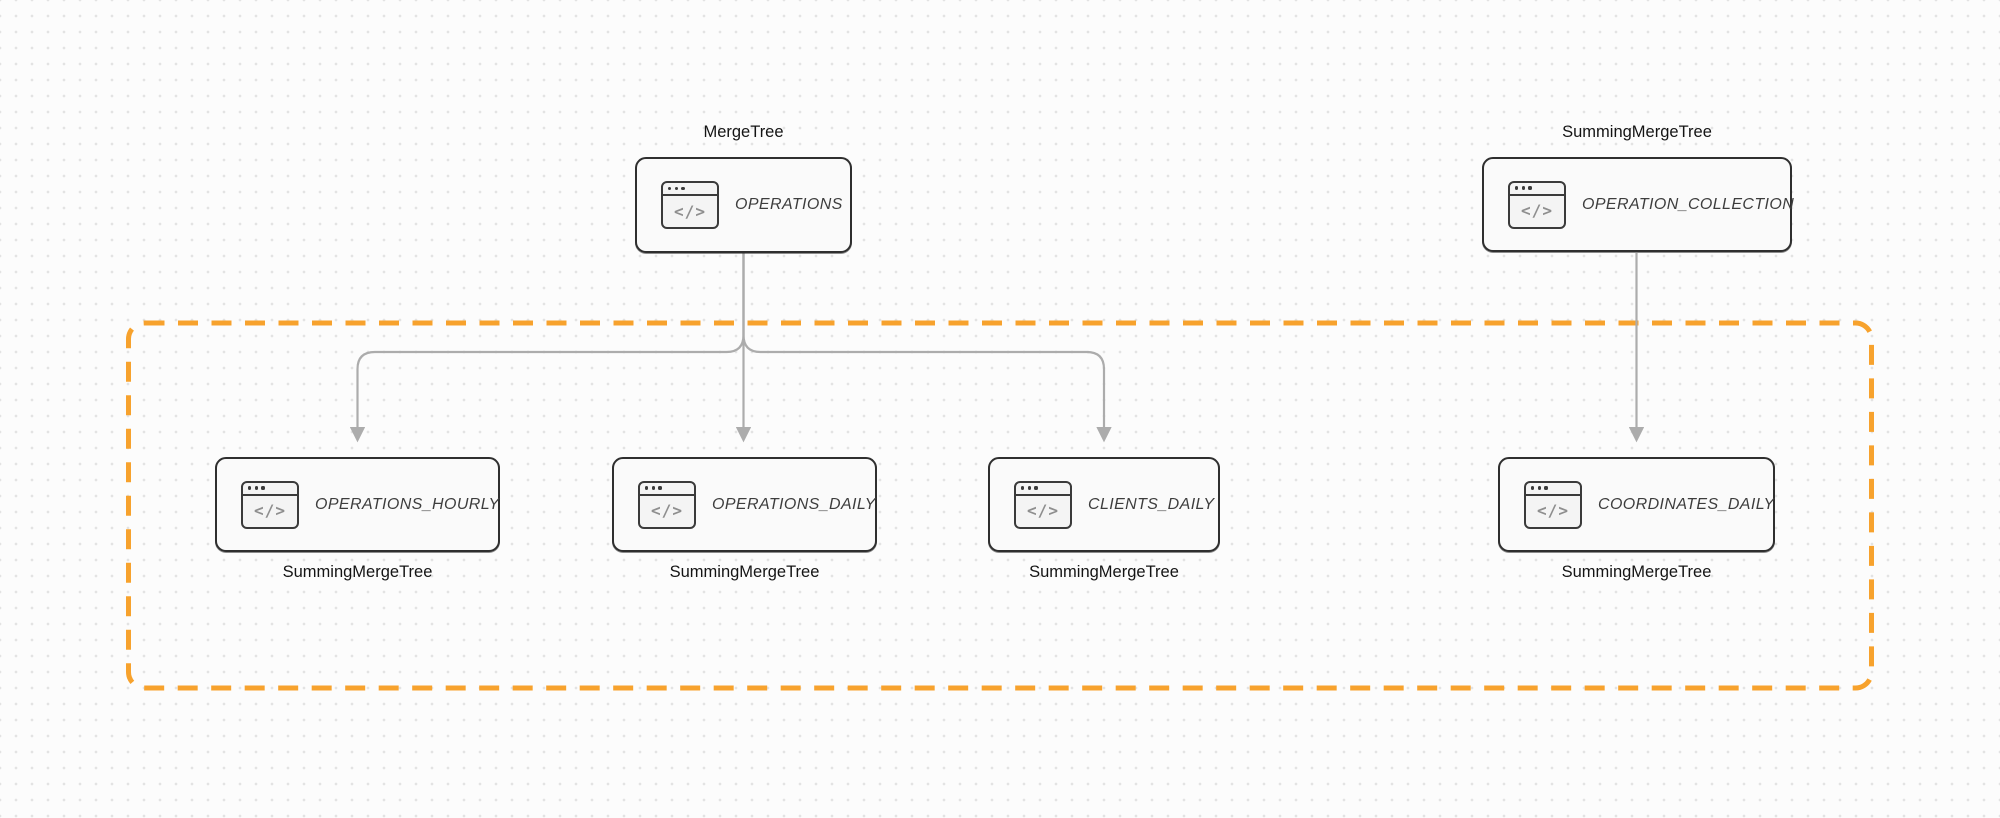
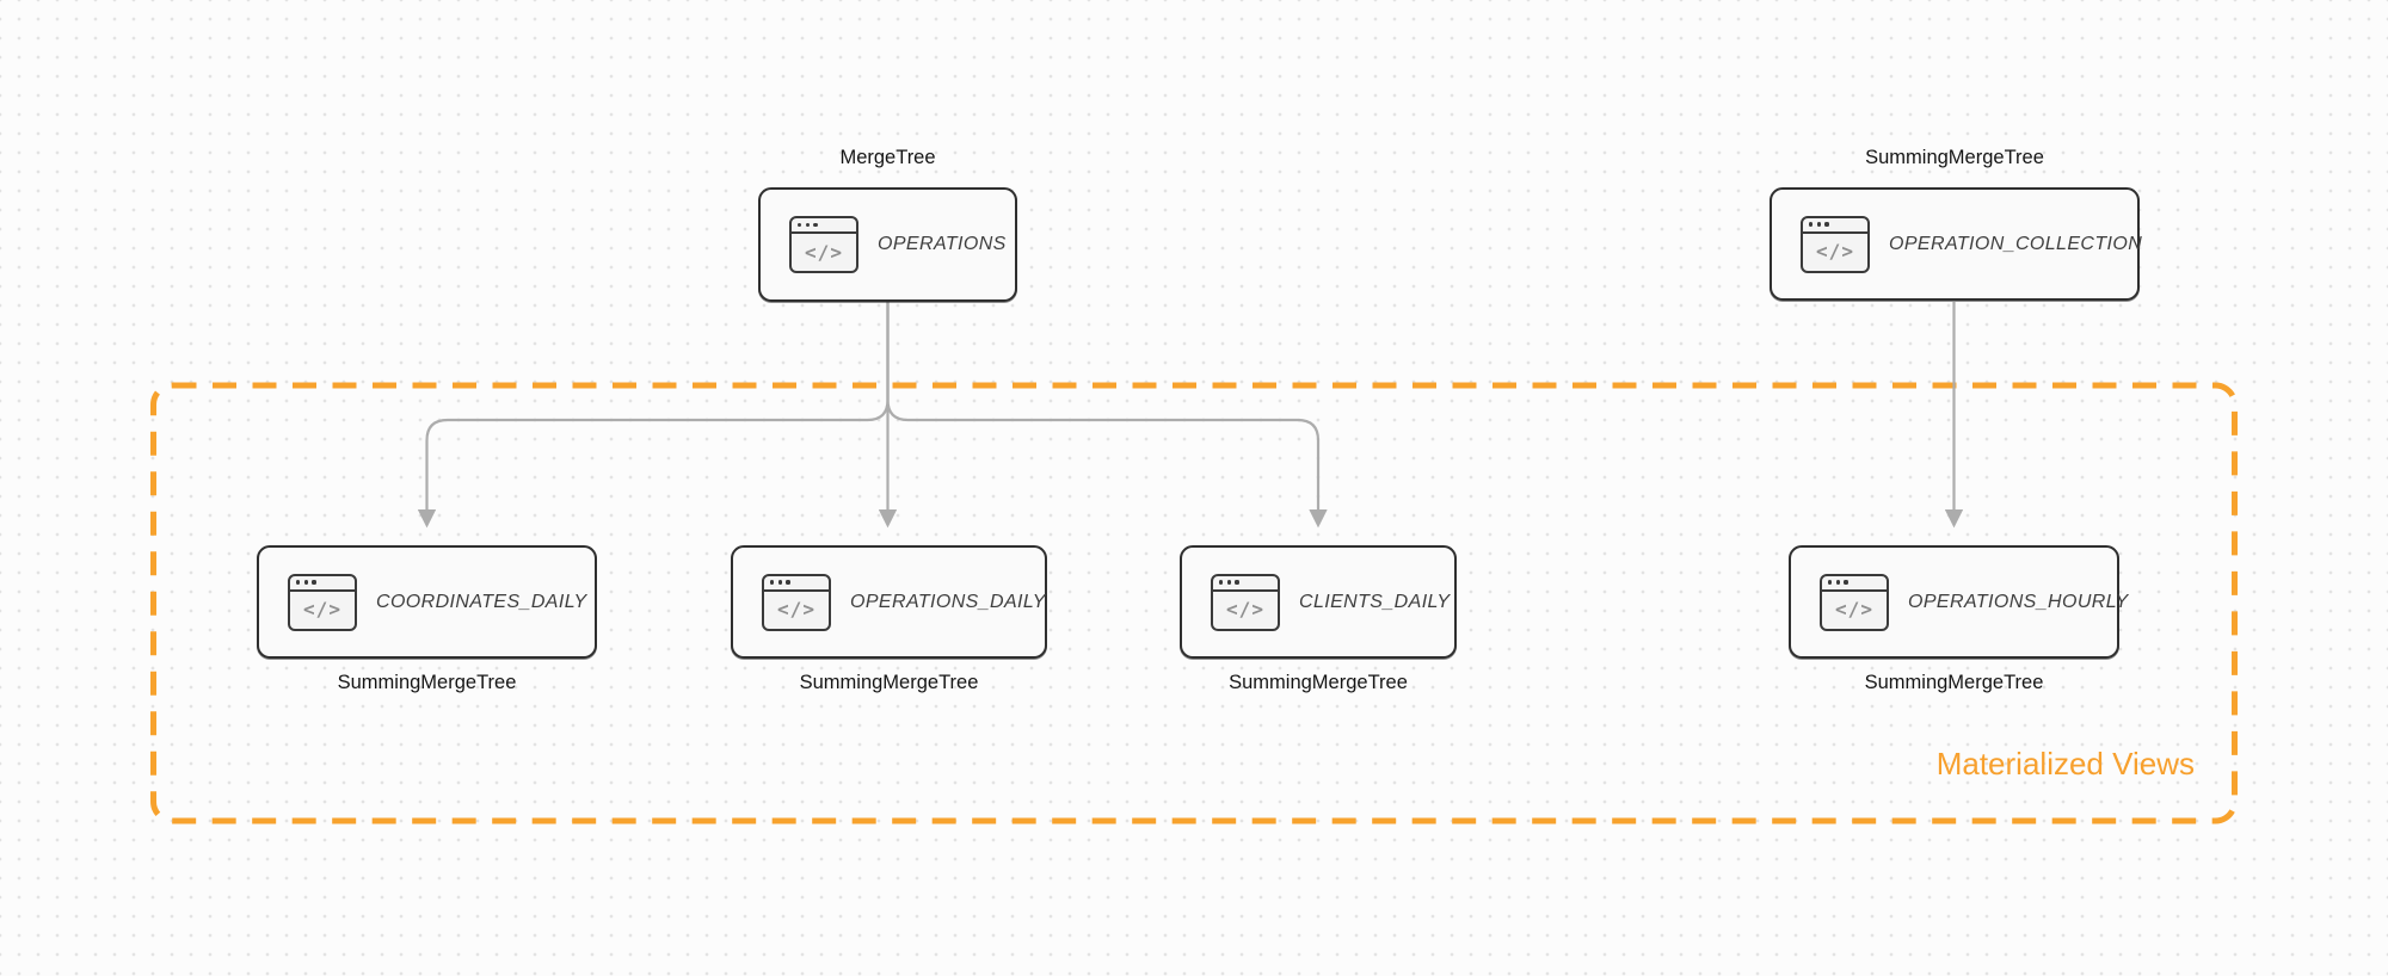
  MergeTree
  SummingMergeTree
  SummingMergeTree
  SummingMergeTree
  SummingMergeTree
  SummingMergeTree
  </>
  OPERATIONS
  </>
  OPERATION_COLLECTION
  </>
- OPERATIONS_HOURLY
+ COORDINATES_DAILY
  </>
  OPERATIONS_DAILY
  </>
  CLIENTS_DAILY
  </>
- COORDINATES_DAILY
+ OPERATIONS_HOURLY
+ Materialized Views
